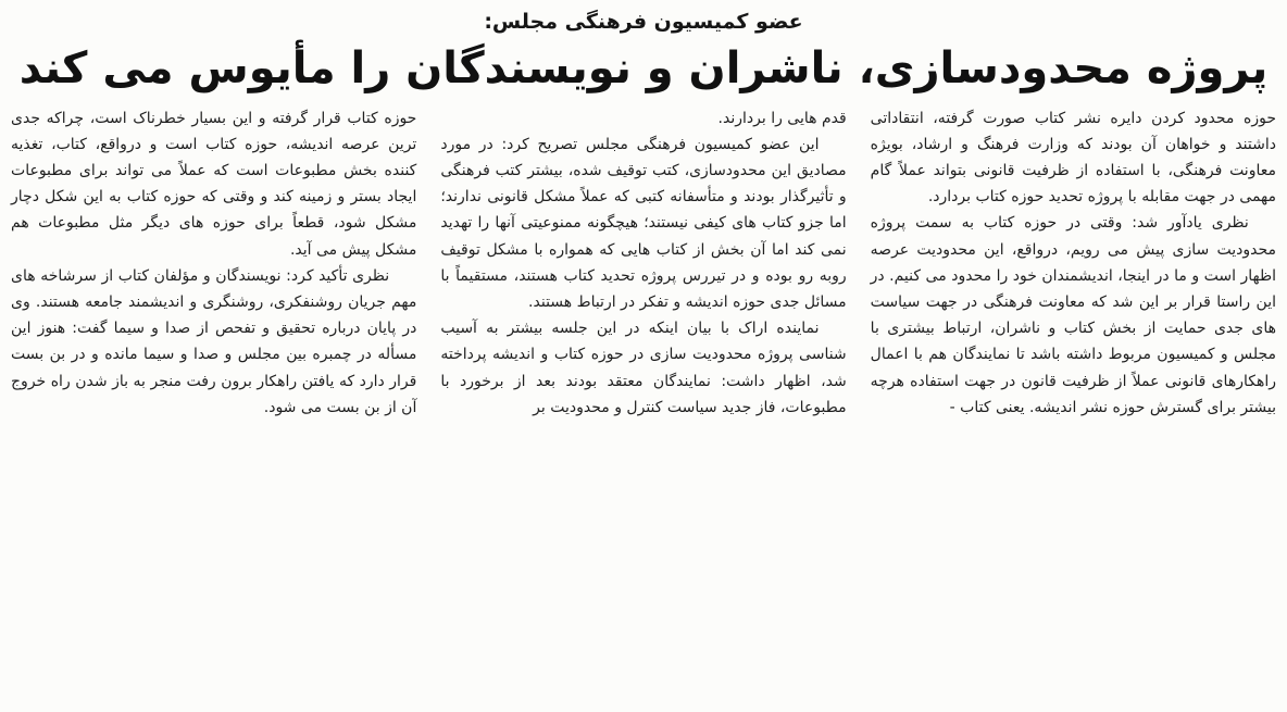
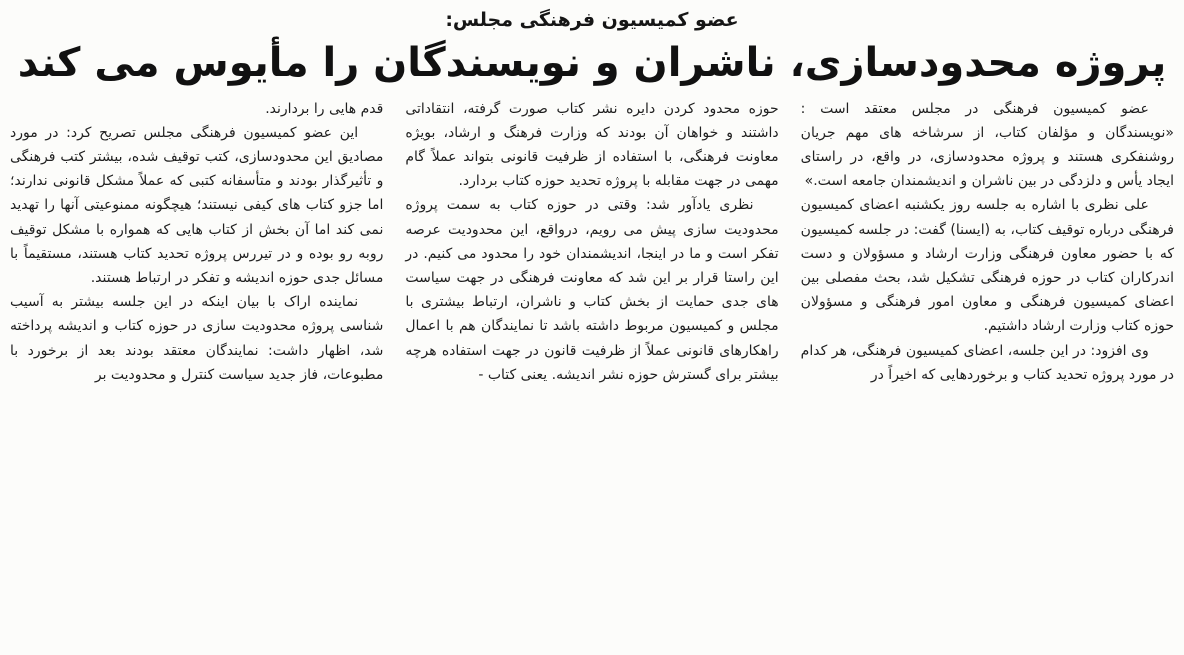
  عضو کمیسیون فرهنگی مجلس:
  پروژه محدودسازی، ناشران و نویسندگان را مأیوس می کند
+ عضو کمیسیون فرهنگی در مجلس معتقد است : «نویسندگان و مؤلفان کتاب، از سرشاخه های مهم جریان روشنفکری هستند و پروژه محدودسازی، در واقع، در راستای ایجاد یأس و دلزدگی در بین ناشران و اندیشمندان جامعه است.»
+ علی نظری با اشاره به جلسه روز یکشنبه اعضای کمیسیون فرهنگی درباره توقیف کتاب، به (ایسنا) گفت: در جلسه کمیسیون که با حضور معاون فرهنگی وزارت ارشاد و مسؤولان و دست اندرکاران کتاب در حوزه فرهنگی تشکیل شد، بحث مفصلی بین اعضای کمیسیون فرهنگی و معاون امور فرهنگی و مسؤولان حوزه کتاب وزارت ارشاد داشتیم.
+ وی افزود: در این جلسه، اعضای کمیسیون فرهنگی، هر کدام در مورد پروژه تحدید کتاب و برخوردهایی که اخیراً در
  حوزه محدود کردن دایره نشر کتاب صورت گرفته، انتقاداتی داشتند و خواهان آن بودند که وزارت فرهنگ و ارشاد، بویژه معاونت فرهنگی، با استفاده از ظرفیت قانونی بتواند عملاً گام مهمی در جهت مقابله با پروژه تحدید حوزه کتاب بردارد.
- نظری یادآور شد: وقتی در حوزه کتاب به سمت پروژه محدودیت سازی پیش می رویم، درواقع، این محدودیت عرصه اظهار است و ما در اینجا، اندیشمندان خود را محدود می کنیم. در این راستا قرار بر این شد که معاونت فرهنگی در جهت سیاست های جدی حمایت از بخش کتاب و ناشران، ارتباط بیشتری با مجلس و کمیسیون مربوط داشته باشد تا نمایندگان هم با اعمال راهکارهای قانونی عملاً از ظرفیت قانون در جهت استفاده هرچه بیشتر برای گسترش حوزه نشر اندیشه. یعنی کتاب -
+ نظری یادآور شد: وقتی در حوزه کتاب به سمت پروژه محدودیت سازی پیش می رویم، درواقع، این محدودیت عرصه تفکر است و ما در اینجا، اندیشمندان خود را محدود می کنیم. در این راستا قرار بر این شد که معاونت فرهنگی در جهت سیاست های جدی حمایت از بخش کتاب و ناشران، ارتباط بیشتری با مجلس و کمیسیون مربوط داشته باشد تا نمایندگان هم با اعمال راهکارهای قانونی عملاً از ظرفیت قانون در جهت استفاده هرچه بیشتر برای گسترش حوزه نشر اندیشه. یعنی کتاب -
  قدم هایی را بردارند.
  این عضو کمیسیون فرهنگی مجلس تصریح کرد: در مورد مصادیق این محدودسازی، کتب توقیف شده، بیشتر کتب فرهنگی و تأثیرگذار بودند و متأسفانه کتبی که عملاً مشکل قانونی ندارند؛ اما جزو کتاب های کیفی نیستند؛ هیچگونه ممنوعیتی آنها را تهدید نمی کند اما آن بخش از کتاب هایی که همواره با مشکل توقیف روبه رو بوده و در تیررس پروژه تحدید کتاب هستند، مستقیماً با مسائل جدی حوزه اندیشه و تفکر در ارتباط هستند.
  نماینده اراک با بیان اینکه در این جلسه بیشتر به آسیب شناسی پروژه محدودیت سازی در حوزه کتاب و اندیشه پرداخته شد، اظهار داشت: نمایندگان معتقد بودند بعد از برخورد با مطبوعات، فاز جدید سیاست کنترل و محدودیت بر
- حوزه کتاب قرار گرفته و این بسیار خطرناک است، چراکه جدی ترین عرصه اندیشه، حوزه کتاب است و درواقع، کتاب، تغذیه کننده بخش مطبوعات است که عملاً می تواند برای مطبوعات ایجاد بستر و زمینه کند و وقتی که حوزه کتاب به این شکل دچار مشکل شود، قطعاً برای حوزه های دیگر مثل مطبوعات هم مشکل پیش می آید.
- نظری تأکید کرد: نویسندگان و مؤلفان کتاب از سرشاخه های مهم جریان روشنفکری، روشنگری و اندیشمند جامعه هستند. وی در پایان درباره تحقیق و تفحص از صدا و سیما گفت: هنوز این مسأله در چمبره بین مجلس و صدا و سیما مانده و در بن بست قرار دارد که یافتن راهکار برون رفت منجر به باز شدن راه خروج آن از بن بست می شود.
